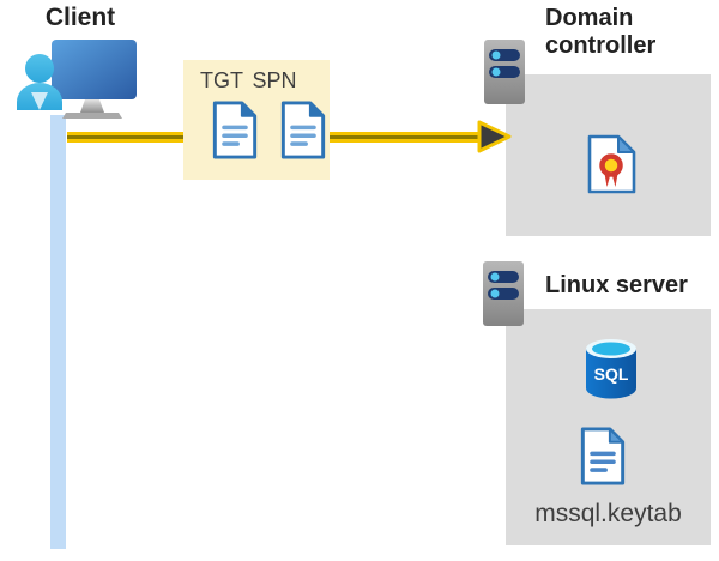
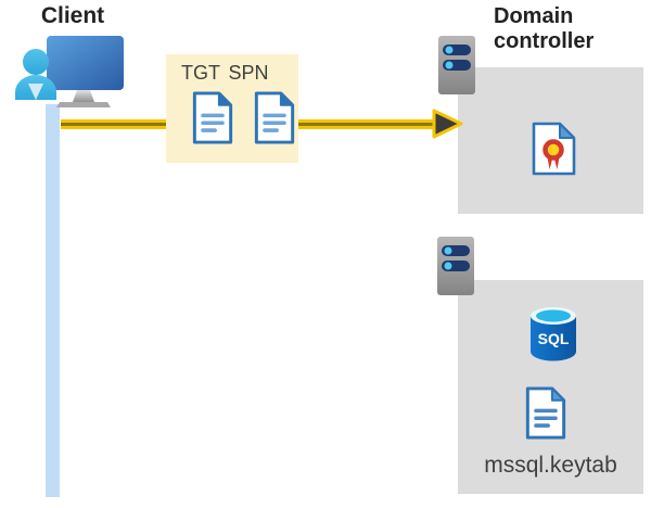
  TGT
  SPN
  SQL
  Client
  Domain controller
- Linux server
  mssql.keytab
